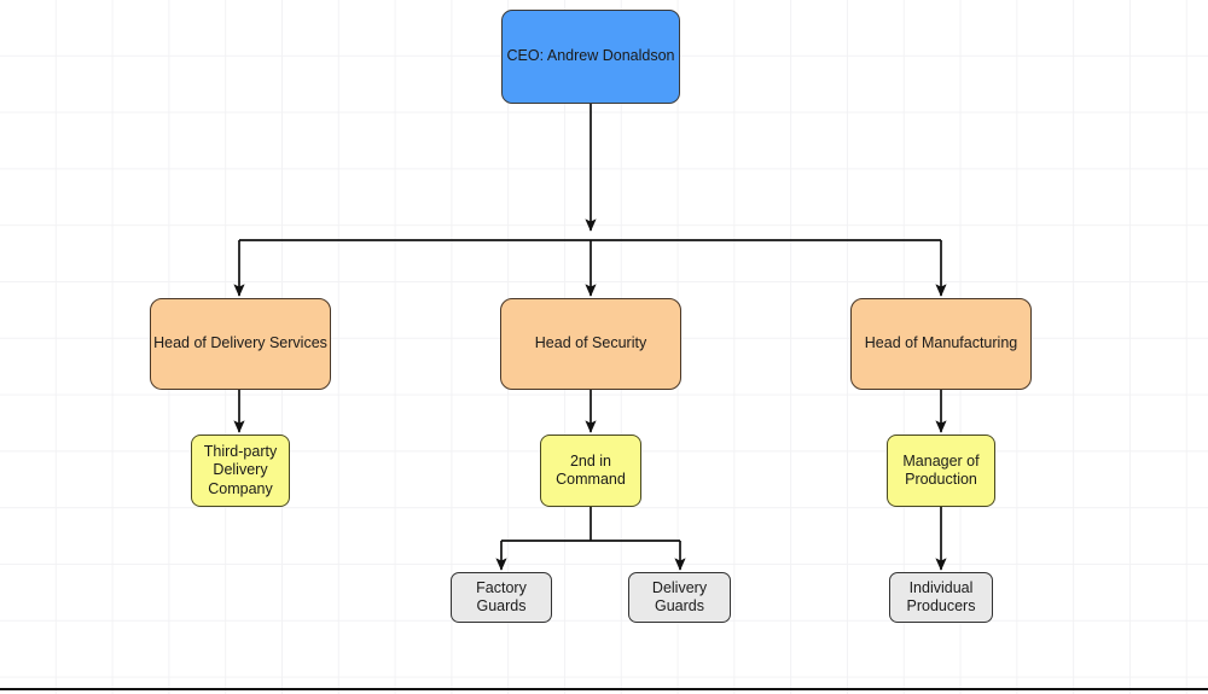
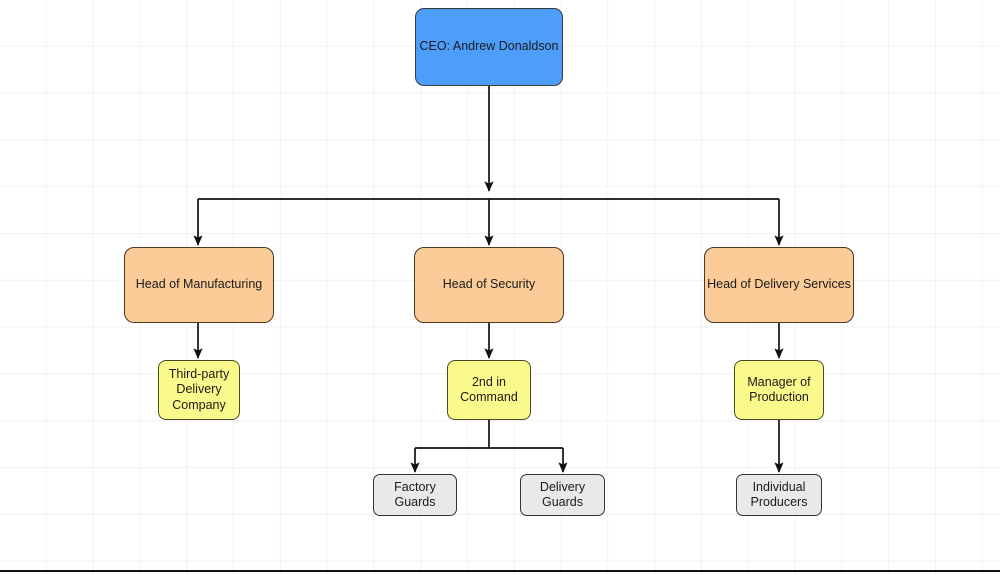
  CEO: Andrew Donaldson
- Head of Delivery Services
+ Head of Manufacturing
  Head of Security
- Head of Manufacturing
+ Head of Delivery Services
  Third-party
  Delivery
  Company
  2nd in
  Command
  Manager of
  Production
  Factory
  Guards
  Delivery
  Guards
  Individual
  Producers
